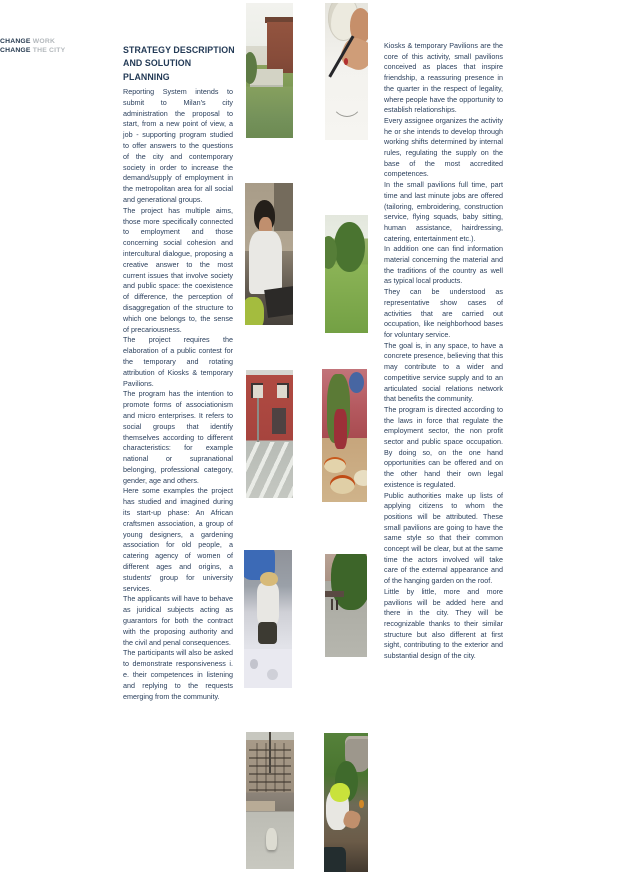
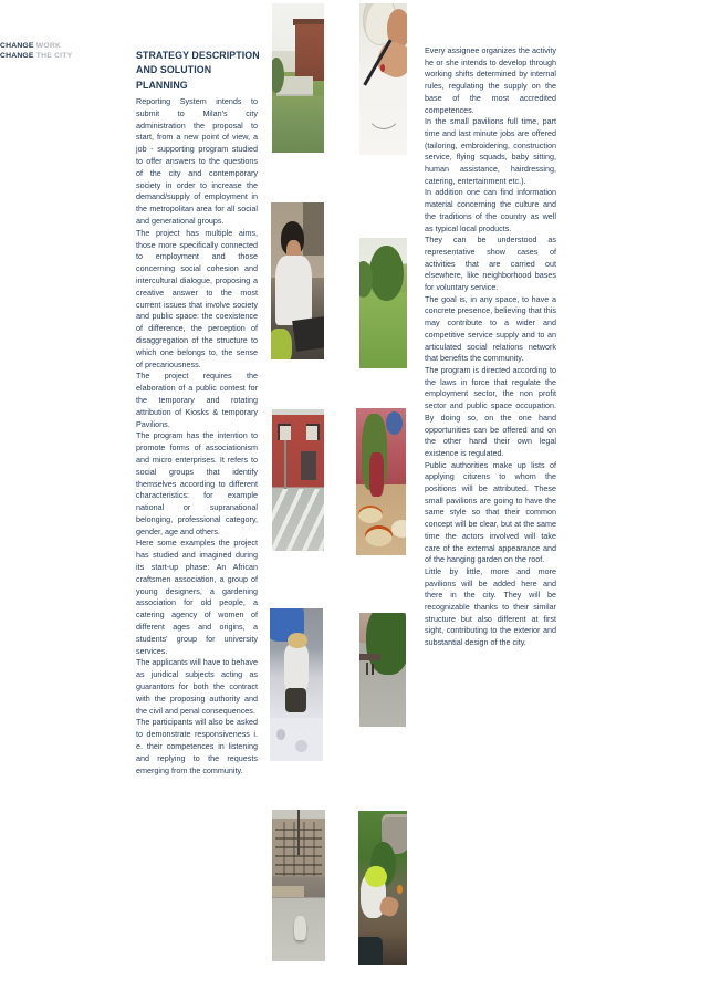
  STRATEGY DESCRIPTION
  AND SOLUTION
  PLANNING
  Reporting System intends to submit to Milan's city administration the proposal to start, from a new point of view, a job - supporting program studied to offer answers to the questions of the city and contemporary society in order to increase the demand/supply of employment in the metropolitan area for all social and generational groups.
  The project has multiple aims, those more specifically connected to employment and those concerning social cohesion and intercultural dialogue, proposing a creative answer to the most current issues that involve society and public space: the coexistence of difference, the perception of disaggregation of the structure to which one belongs to, the sense of precariousness.
  The project requires the elaboration of a public contest for the temporary and rotating attribution of Kiosks & temporary Pavilions.
  The program has the intention to promote forms of associationism and micro enterprises. It refers to social groups that identify themselves according to different characteristics: for example national or supranational belonging, professional category, gender, age and others.
  Here some examples the project has studied and imagined during its start-up phase: An African craftsmen association, a group of young designers, a gardening association for old people, a catering agency of women of different ages and origins, a students' group for university services.
  The applicants will have to behave as juridical subjects acting as guarantors for both the contract with the proposing authority and the civil and penal consequences.
  The participants will also be asked to demonstrate responsiveness i. e. their competences in listening and replying to the requests emerging from the community.
- Kiosks & temporary Pavilions are the core of this activity, small pavilions conceived as places that inspire friendship, a reassuring presence in the quarter in the respect of legality, where people have the opportunity to establish relationships.
  Every assignee organizes the activity he or she intends to develop through working shifts determined by internal rules, regulating the supply on the base of the most accredited competences.
  In the small pavilions full time, part time and last minute jobs are offered (tailoring, embroidering, construction service, flying squads, baby sitting, human assistance, hairdressing, catering, entertainment etc.).
- In addition one can find information material concerning the material and the traditions of the country as well as typical local products.
+ In addition one can find information material concerning the culture and the traditions of the country as well as typical local products.
- They can be understood as representative show cases of activities that are carried out occupation, like neighborhood bases for voluntary service.
+ They can be understood as representative show cases of activities that are carried out elsewhere, like neighborhood bases for voluntary service.
  The goal is, in any space, to have a concrete presence, believing that this may contribute to a wider and competitive service supply and to an articulated social relations network that benefits the community.
  The program is directed according to the laws in force that regulate the employment sector, the non profit sector and public space occupation. By doing so, on the one hand opportunities can be offered and on the other hand their own legal existence is regulated.
  Public authorities make up lists of applying citizens to whom the positions will be attributed. These small pavilions are going to have the same style so that their common concept will be clear, but at the same time the actors involved will take care of the external appearance and of the hanging garden on the roof.
  Little by little, more and more pavilions will be added here and there in the city. They will be recognizable thanks to their similar structure but also different at first sight, contributing to the exterior and substantial design of the city.
